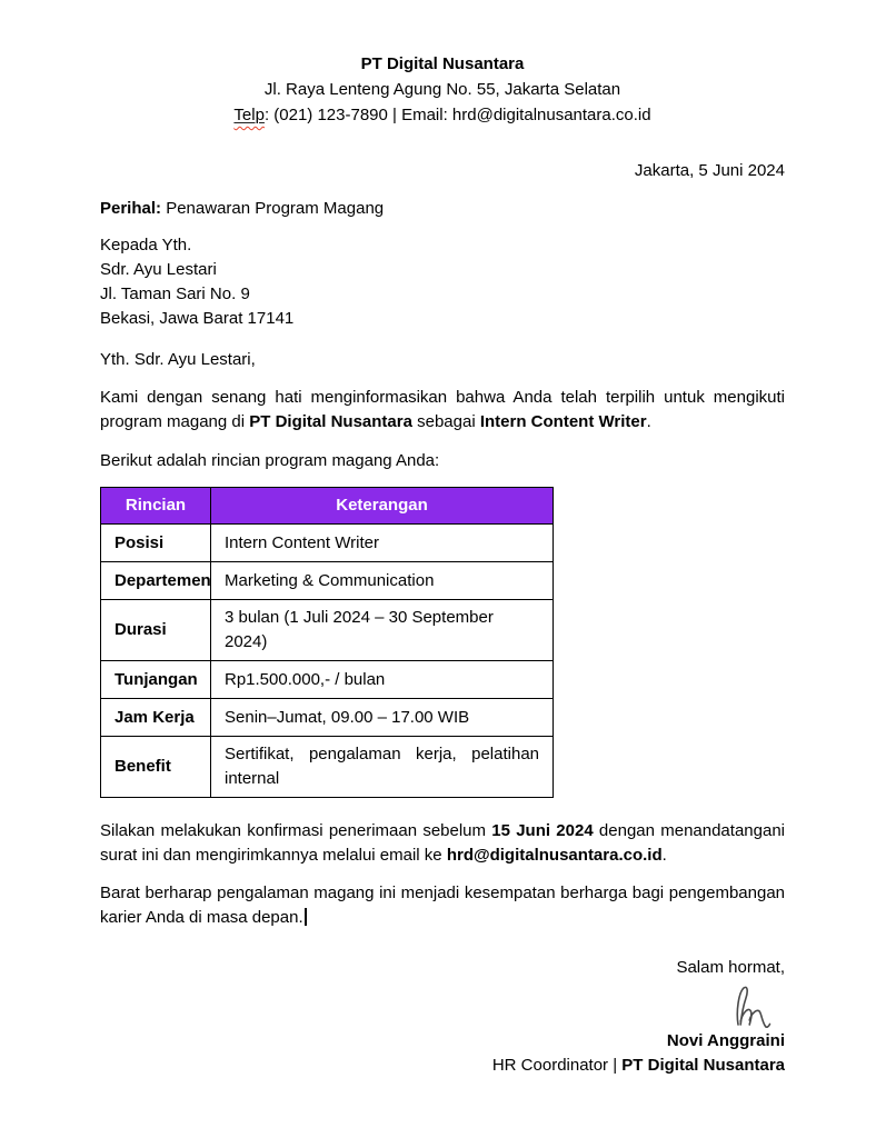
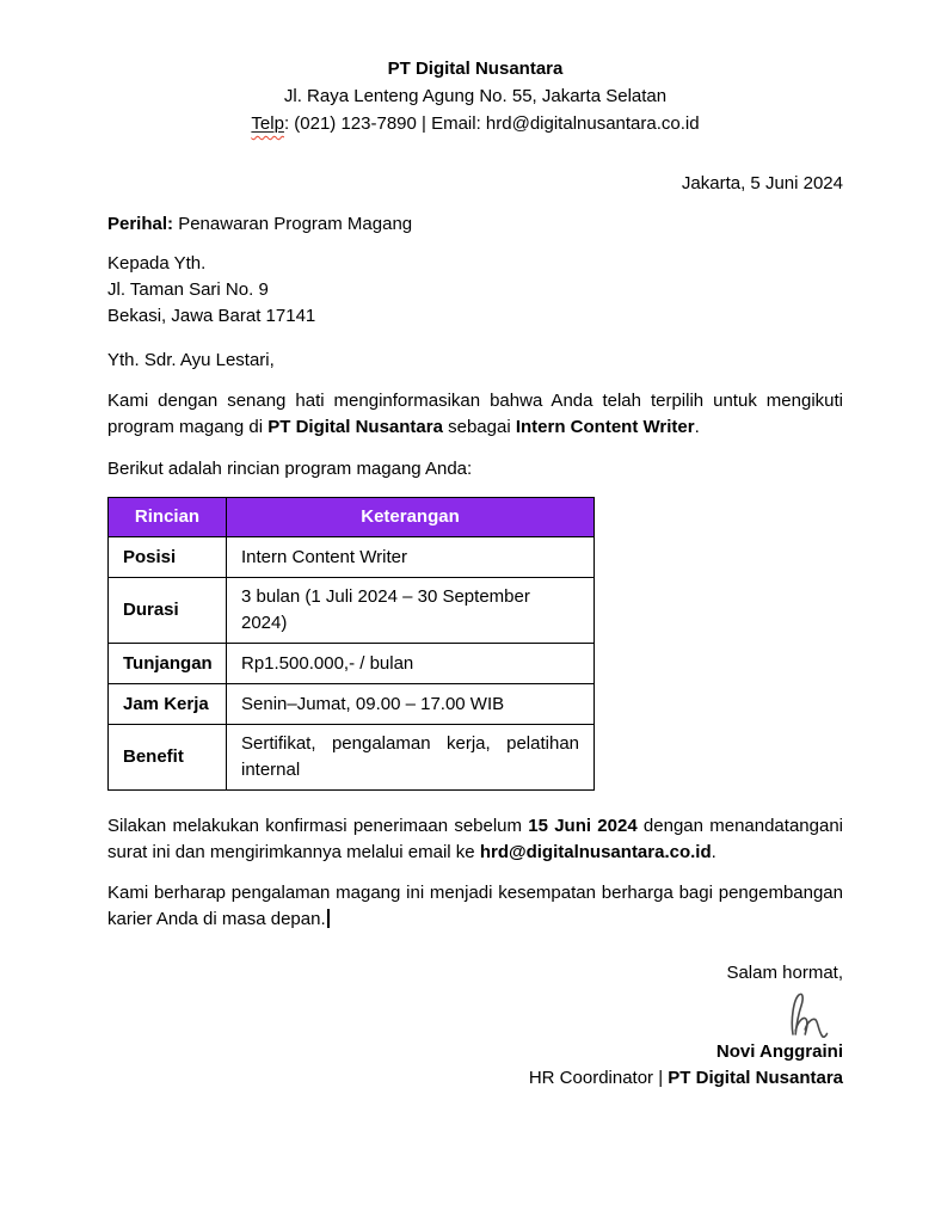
  PT Digital Nusantara
  Jl. Raya Lenteng Agung No. 55, Jakarta Selatan
  Telp: (021) 123-7890 | Email: hrd@digitalnusantara.co.id
  Jakarta, 5 Juni 2024
  Perihal: Penawaran Program Magang
  Kepada Yth.
- Sdr. Ayu Lestari
  Jl. Taman Sari No. 9
  Bekasi, Jawa Barat 17141
  Yth. Sdr. Ayu Lestari,
  Kami dengan senang hati menginformasikan bahwa Anda telah terpilih untuk mengikuti program magang di PT Digital Nusantara sebagai Intern Content Writer.
  Berikut adalah rincian program magang Anda:
  Rincian	Keterangan
  Posisi	Intern Content Writer
- Departemen	Marketing & Communication
  Durasi	3 bulan (1 Juli 2024 – 30 September 2024)
  Tunjangan	Rp1.500.000,- / bulan
  Jam Kerja	Senin–Jumat, 09.00 – 17.00 WIB
  Benefit	Sertifikat, pengalaman kerja, pelatihan internal
  Silakan melakukan konfirmasi penerimaan sebelum 15 Juni 2024 dengan menandatangani surat ini dan mengirimkannya melalui email ke hrd@digitalnusantara.co.id.
- Barat berharap pengalaman magang ini menjadi kesempatan berharga bagi pengembangan karier Anda di masa depan.
+ Kami berharap pengalaman magang ini menjadi kesempatan berharga bagi pengembangan karier Anda di masa depan.
  Salam hormat,
  Novi Anggraini
  HR Coordinator | PT Digital Nusantara
